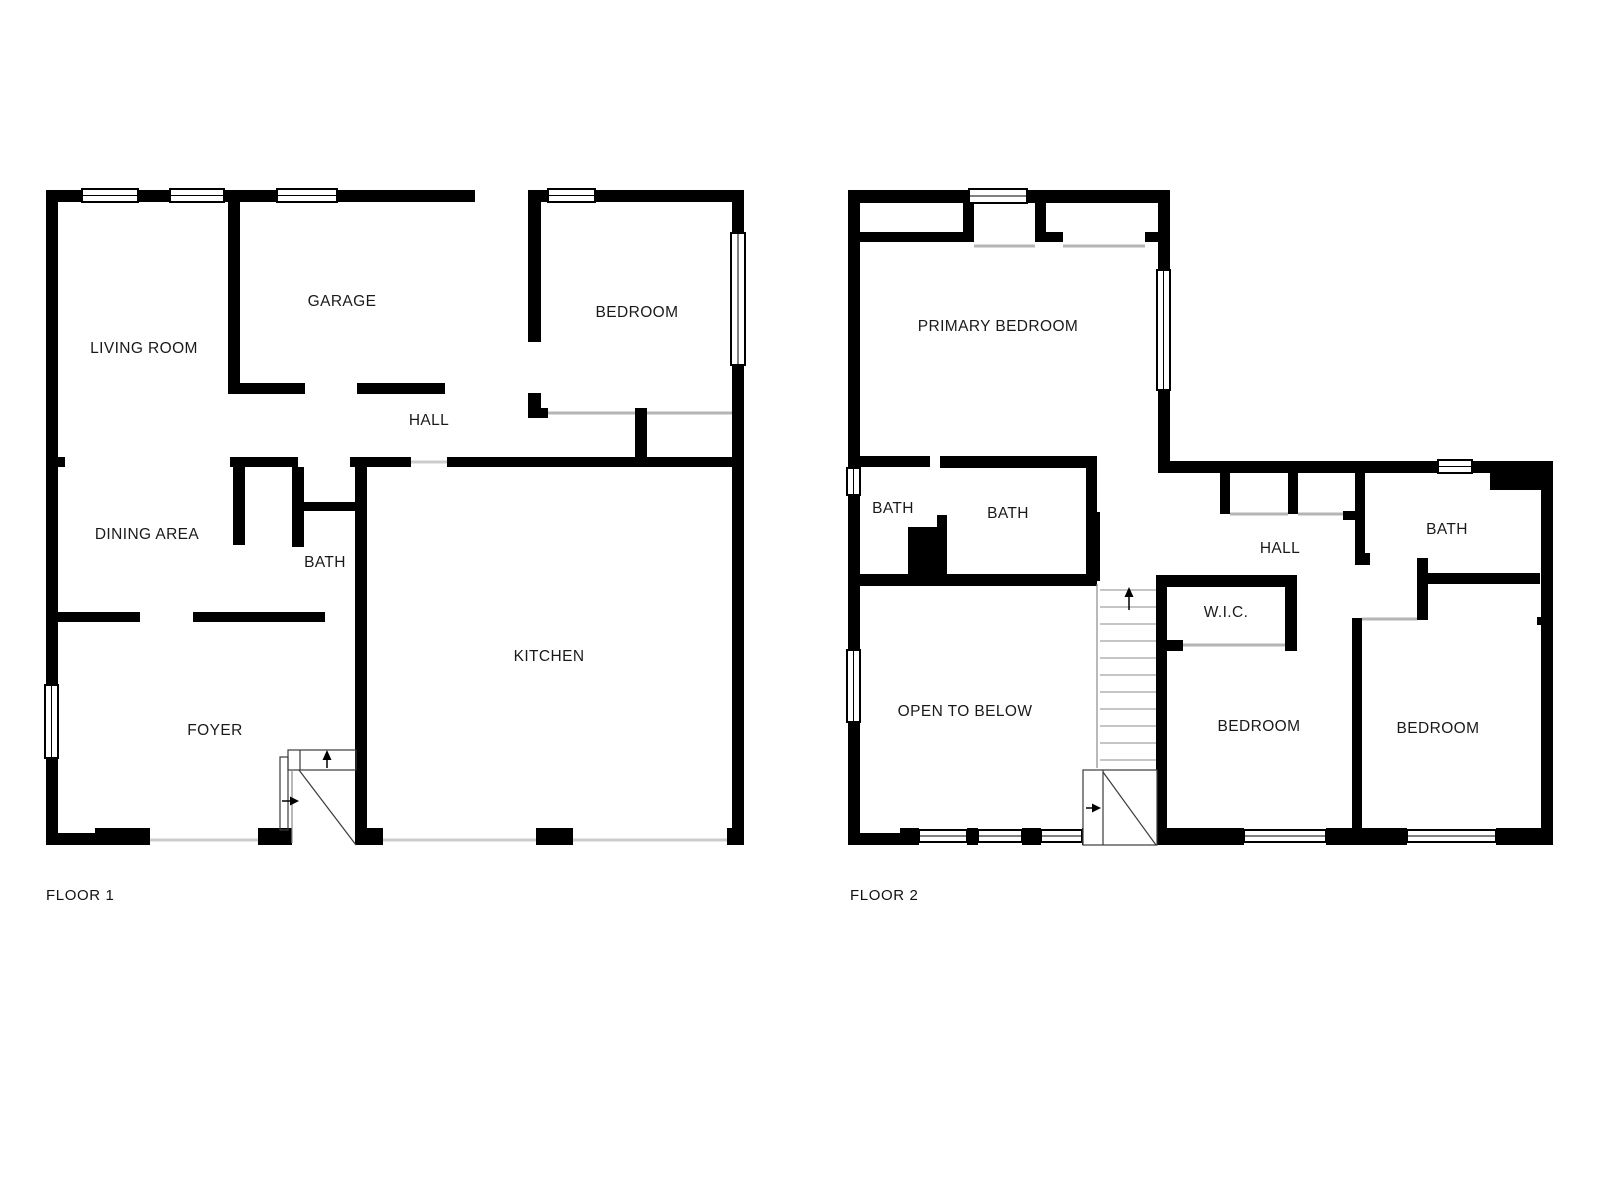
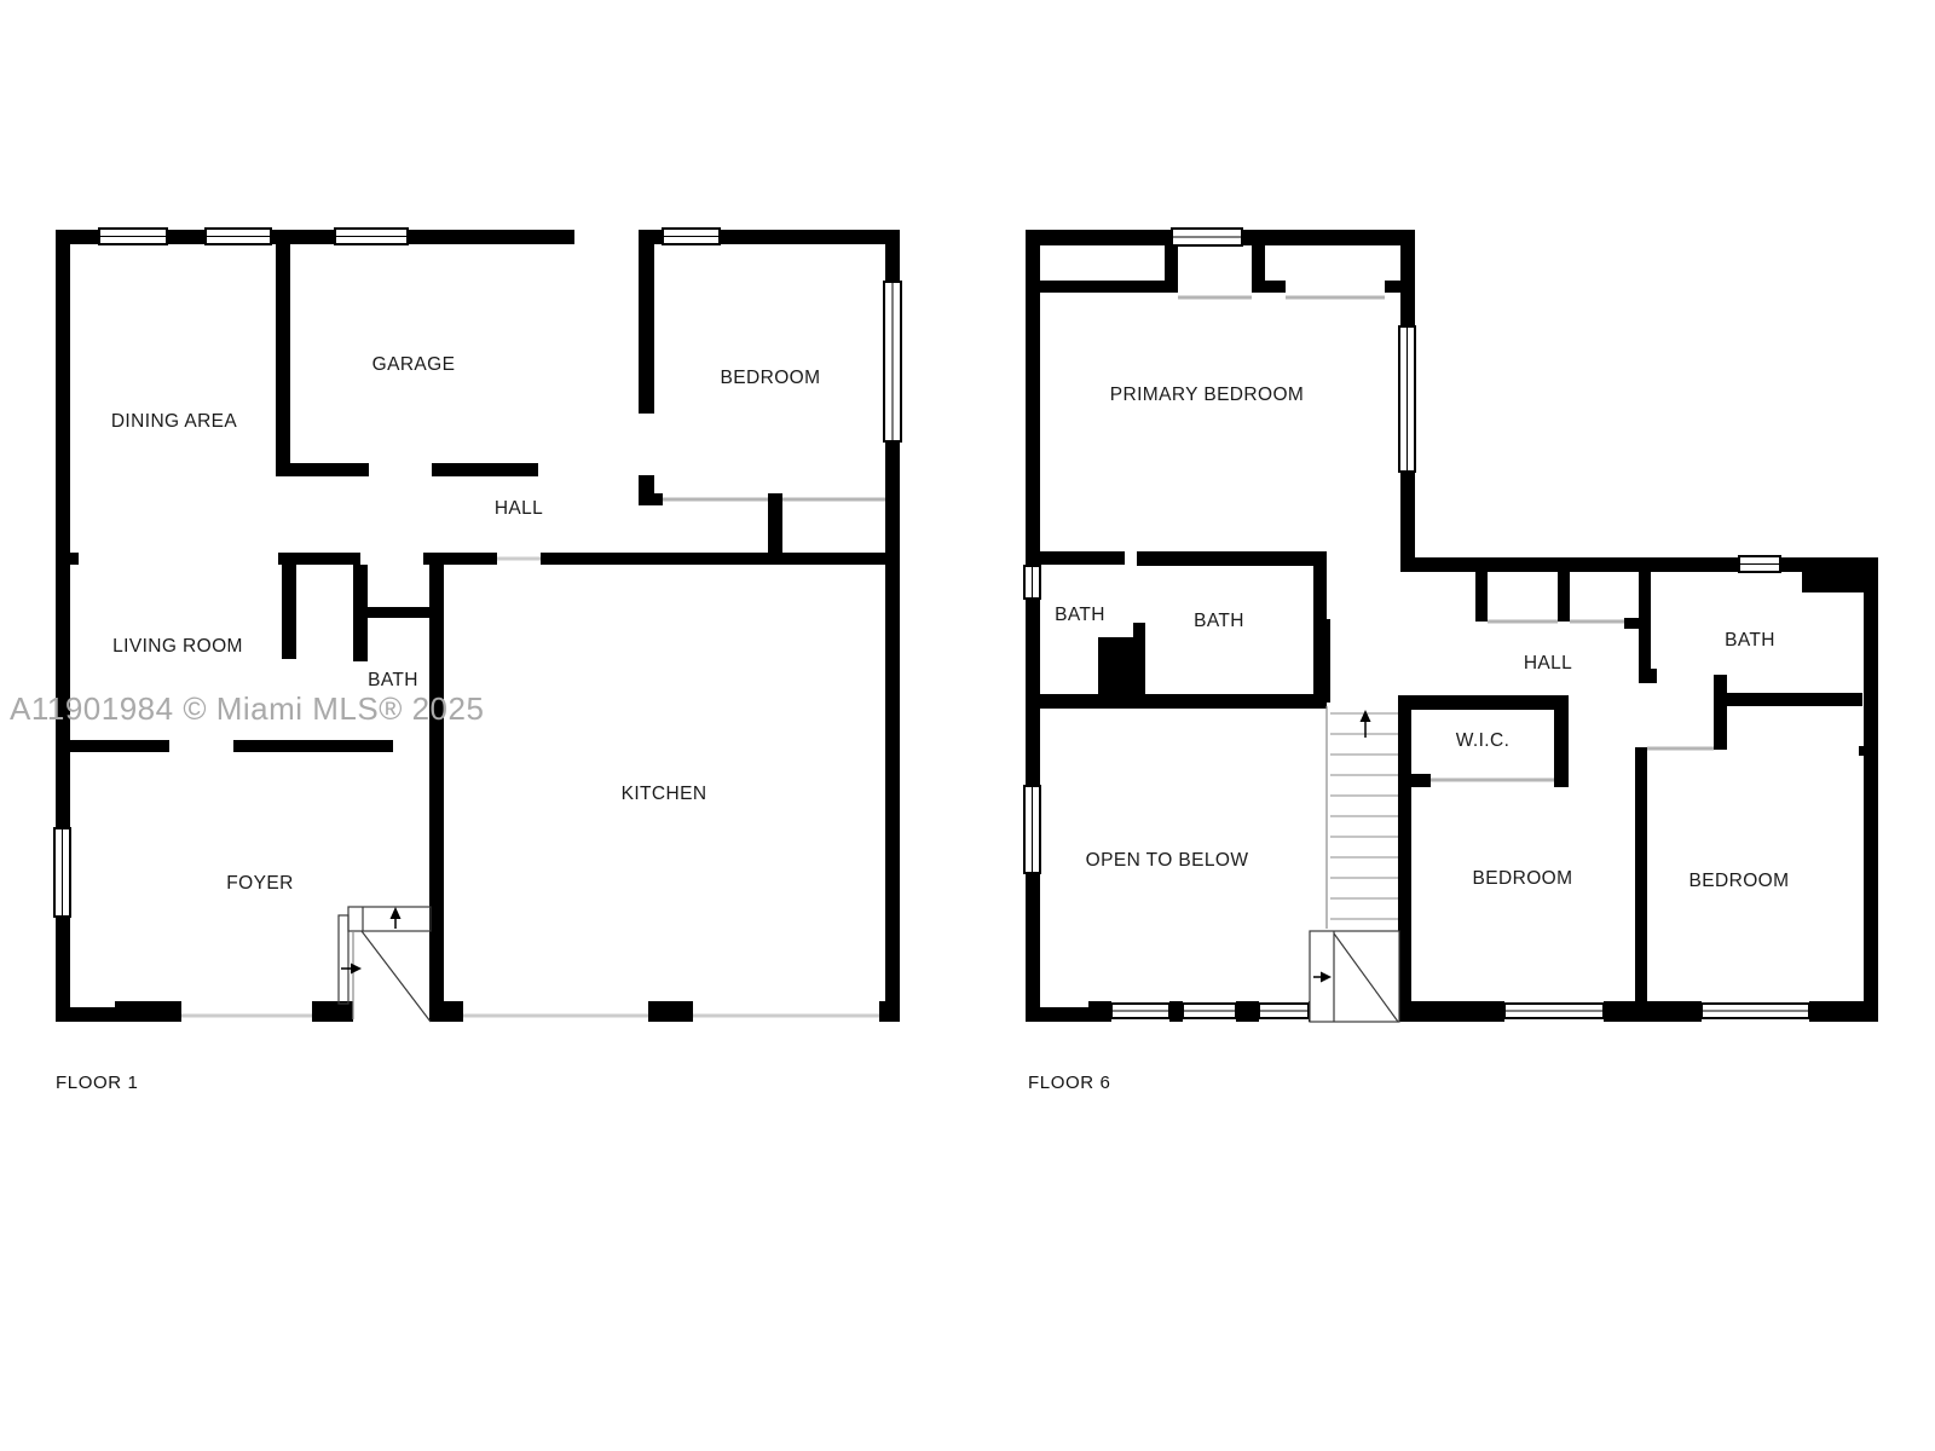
- LIVING ROOM
+ DINING AREA
  GARAGE
  BEDROOM
  HALL
- DINING AREA
+ LIVING ROOM
  BATH
  KITCHEN
  FOYER
  PRIMARY BEDROOM
  BATH
  BATH
  HALL
  BATH
  W.I.C.
  OPEN TO BELOW
  BEDROOM
  BEDROOM
+ A11901984 © Miami MLS® 2025
  FLOOR 1
- FLOOR 2
+ FLOOR 6
